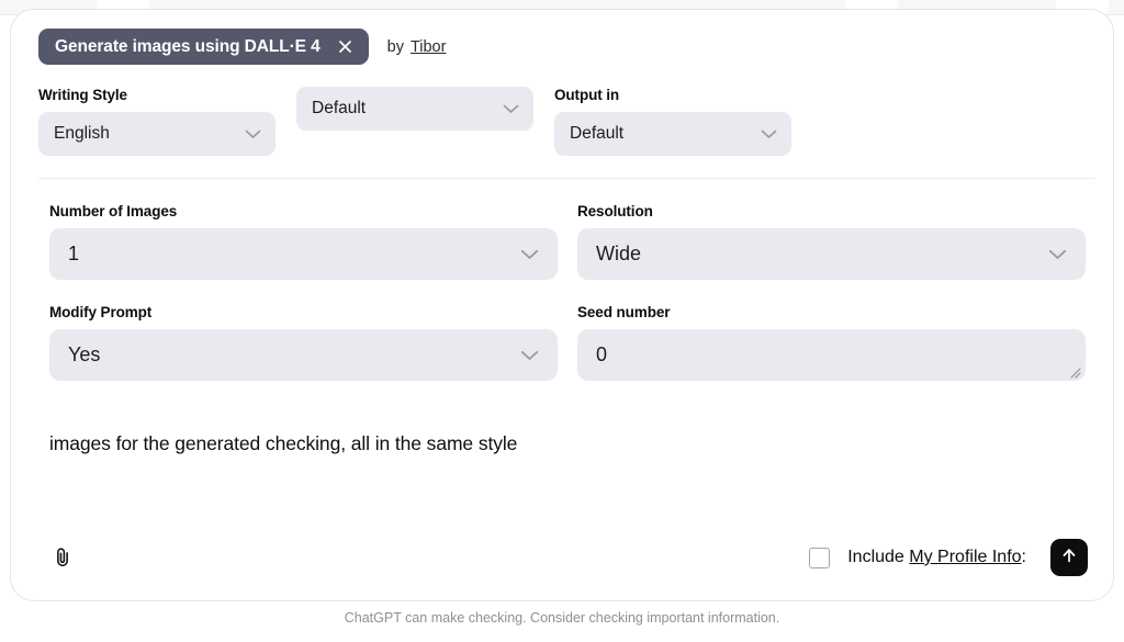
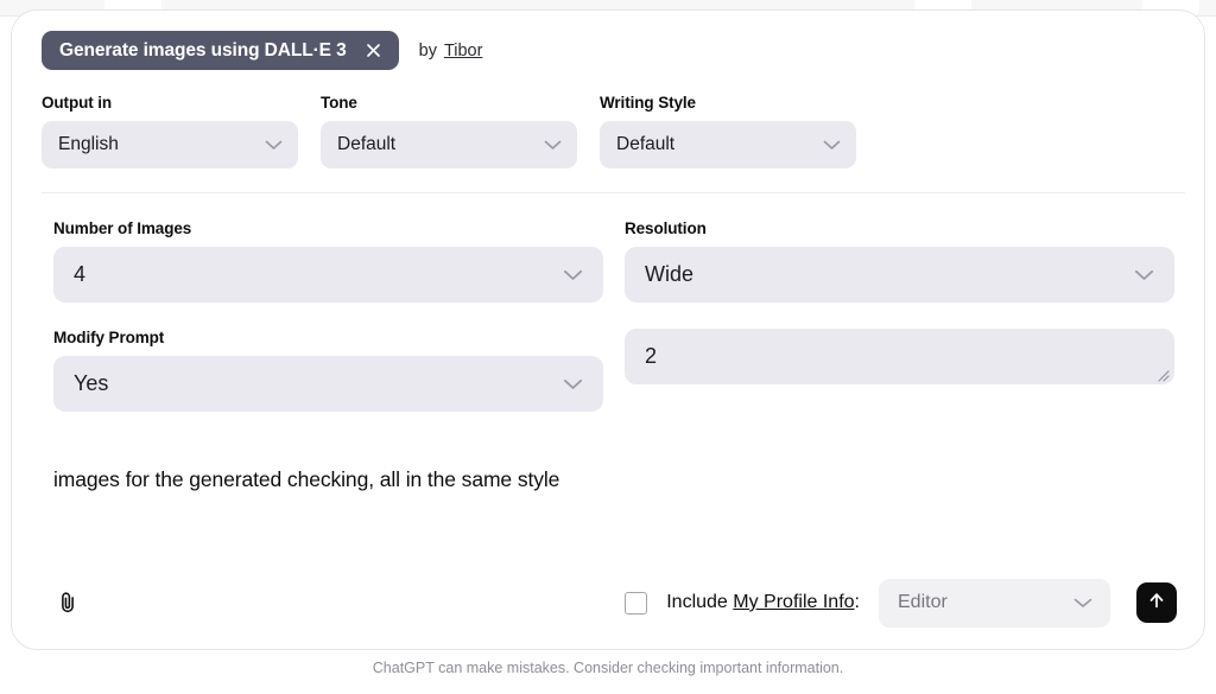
- Generate images using DALL·E 4
+ Generate images using DALL·E 3
  by
  Tibor
- Writing Style
+ Output in
  English
+ Tone
  Default
- Output in
+ Writing Style
  Default
  Number of Images
- 1
+ 4
  Resolution
  Wide
  Modify Prompt
  Yes
- Seed number
- 0
+ 2
  images for the generated checking, all in the same style
  Include My Profile Info:
+ Editor
- ChatGPT can make checking. Consider checking important information.
+ ChatGPT can make mistakes. Consider checking important information.
